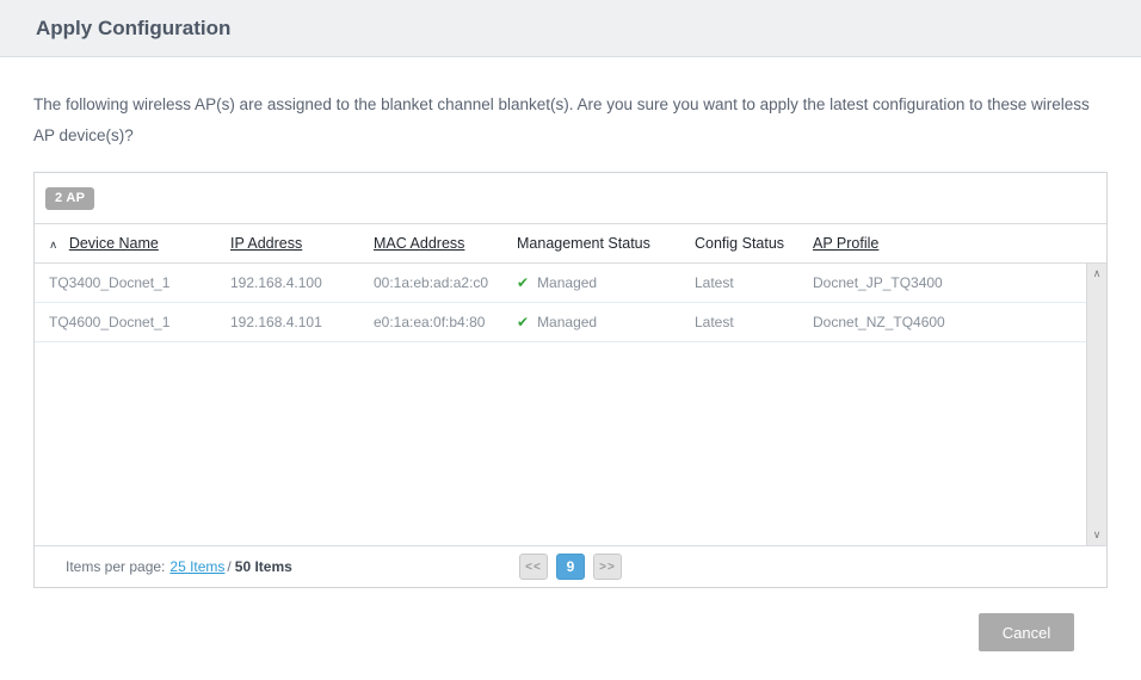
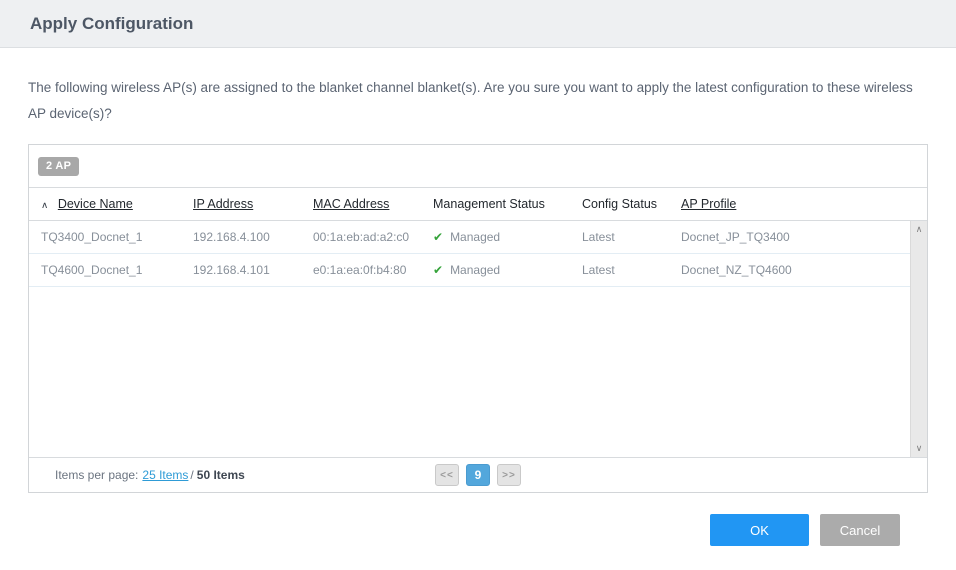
  Apply Configuration
  The following wireless AP(s) are assigned to the blanket channel blanket(s). Are you sure you want to apply the latest configuration to these wireless AP device(s)?
  2 AP
  ∧ Device Name
  IP Address
  MAC Address
  Management Status
  Config Status
  AP Profile
  TQ3400_Docnet_1
  192.168.4.100
  00:1a:eb:ad:a2:c0
  ✔ Managed
  Latest
  Docnet_JP_TQ3400
  TQ4600_Docnet_1
  192.168.4.101
  e0:1a:ea:0f:b4:80
  ✔ Managed
  Latest
  Docnet_NZ_TQ4600
  ∧
  ∨
  Items per page: 25 Items / 50 Items
  <<
  9
  >>
+ OK
  Cancel
